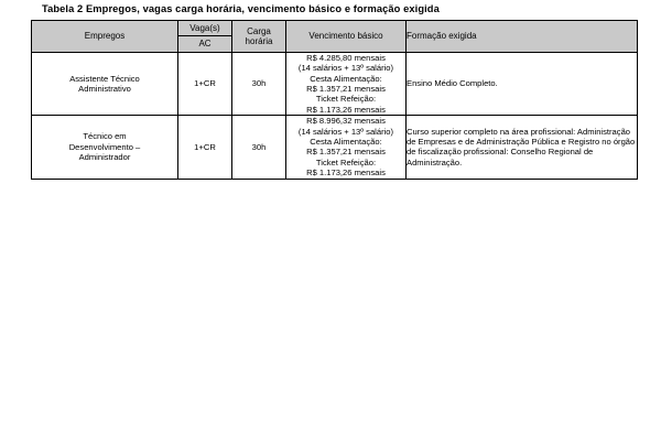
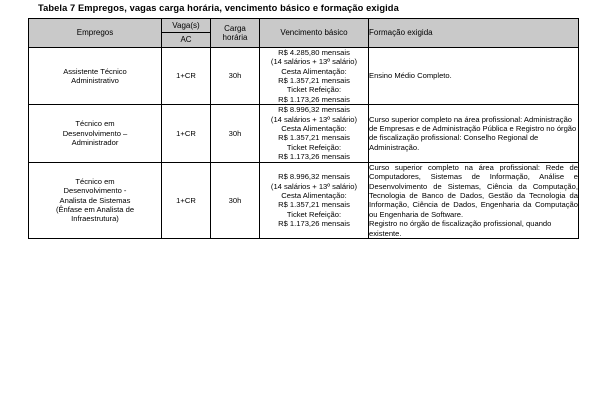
- Tabela 2 Empregos, vagas carga horária, vencimento básico e formação exigida
+ Tabela 7 Empregos, vagas carga horária, vencimento básico e formação exigida
  Empregos	Vaga(s) AC	Carga horária	Vencimento básico	Formação exigida
  Assistente TécnicoAdministrativo	1+CR	30h	R$ 4.285,80 mensais(14 salários + 13º salário)Cesta Alimentação:R$ 1.357,21 mensaisTicket Refeição:R$ 1.173,26 mensais	Ensino Médio Completo.
  Técnico emDesenvolvimento –Administrador	1+CR	30h	R$ 8.996,32 mensais(14 salários + 13º salário)Cesta Alimentação:R$ 1.357,21 mensaisTicket Refeição:R$ 1.173,26 mensais	Curso superior completo na área profissional: Administração de Empresas e de Administração Pública e Registro no órgão de fiscalização profissional: Conselho Regional de Administração.
+ Técnico emDesenvolvimento -Analista de Sistemas(Ênfase em Analista deInfraestrutura)	1+CR	30h	R$ 8.996,32 mensais(14 salários + 13º salário)Cesta Alimentação:R$ 1.357,21 mensaisTicket Refeição:R$ 1.173,26 mensais	Curso superior completo na área profissional: Rede de Computadores, Sistemas de Informação, Análise e Desenvolvimento de Sistemas, Ciência da Computação, Tecnologia de Banco de Dados, Gestão da Tecnologia da Informação, Ciência de Dados, Engenharia da Computação ou Engenharia de Software.Registro no órgão de fiscalização profissional, quando existente.
